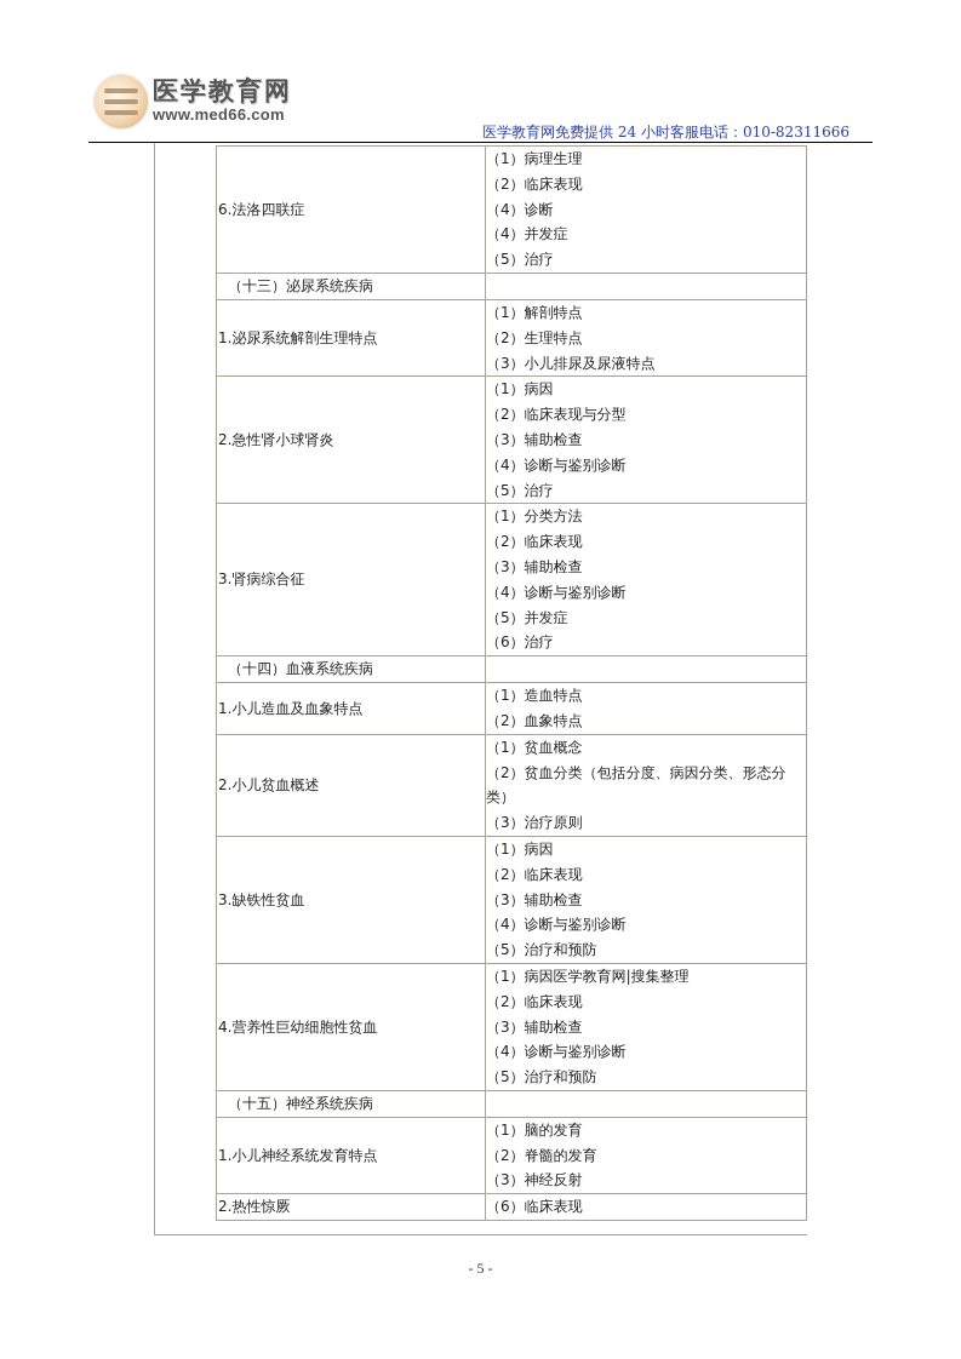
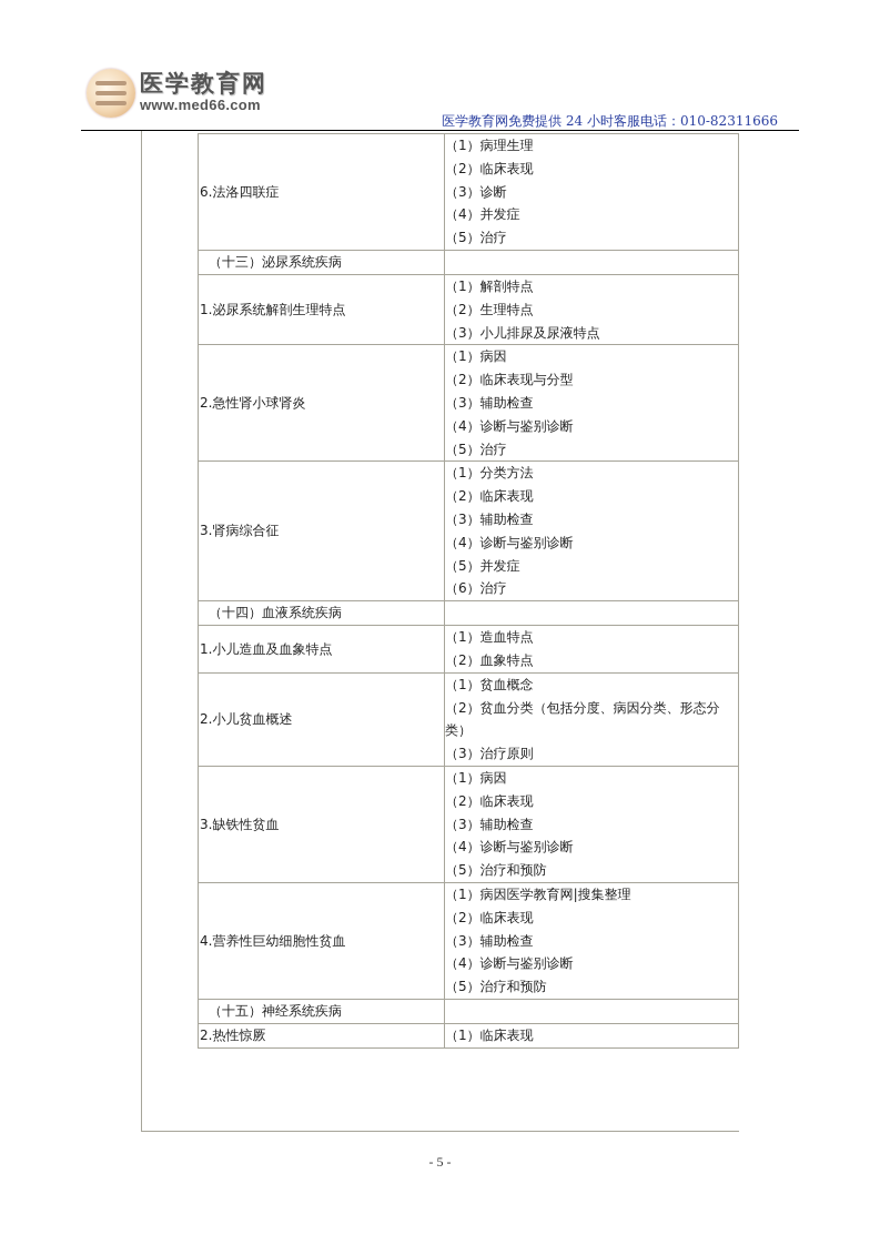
  医学教育网
  www.med66.com
  医学教育网免费提供 24 小时客服电话：010-82311666
- 6.法洛四联症	（1）病理生理（2）临床表现（4）诊断（4）并发症（5）治疗
+ 6.法洛四联症	（1）病理生理（2）临床表现（3）诊断（4）并发症（5）治疗
  （十三）泌尿系统疾病
  1.泌尿系统解剖生理特点	（1）解剖特点（2）生理特点（3）小儿排尿及尿液特点
  2.急性肾小球肾炎	（1）病因（2）临床表现与分型（3）辅助检查（4）诊断与鉴别诊断（5）治疗
  3.肾病综合征	（1）分类方法（2）临床表现（3）辅助检查（4）诊断与鉴别诊断（5）并发症（6）治疗
  （十四）血液系统疾病
  1.小儿造血及血象特点	（1）造血特点（2）血象特点
  2.小儿贫血概述	（1）贫血概念（2）贫血分类（包括分度、病因分类、形态分类）（3）治疗原则
  3.缺铁性贫血	（1）病因（2）临床表现（3）辅助检查（4）诊断与鉴别诊断（5）治疗和预防
  4.营养性巨幼细胞性贫血	（1）病因医学教育网|搜集整理（2）临床表现（3）辅助检查（4）诊断与鉴别诊断（5）治疗和预防
  （十五）神经系统疾病
- 1.小儿神经系统发育特点	（1）脑的发育（2）脊髓的发育（3）神经反射
- 2.热性惊厥	（6）临床表现
+ 2.热性惊厥	（1）临床表现
  - 5 -
